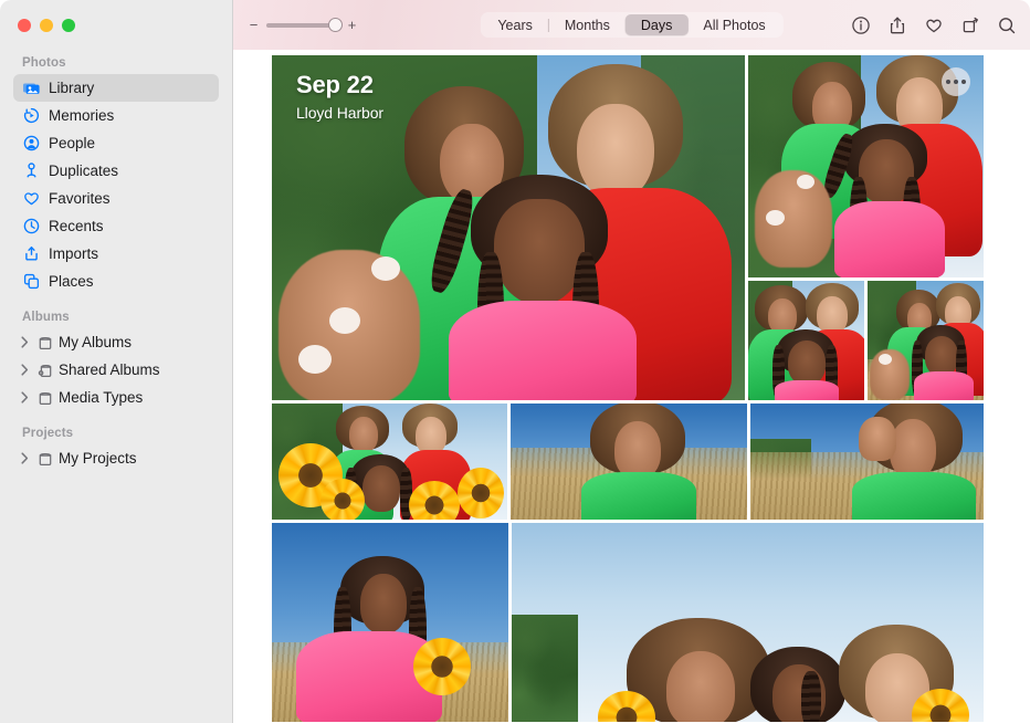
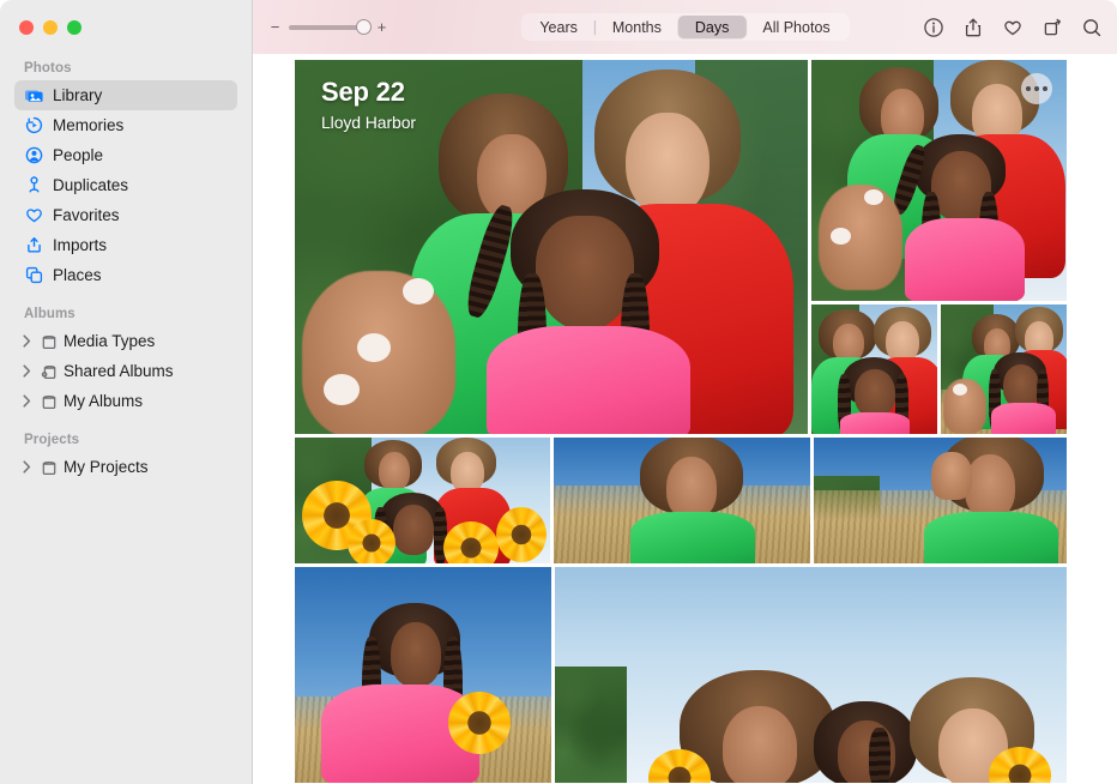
  Photos
  Library
  Memories
  People
  Duplicates
  Favorites
- Recents
  Imports
  Places
  Albums
- My Albums
+ Media Types
  Shared Albums
- Media Types
+ My Albums
  Projects
  My Projects
  −
  +
  Years
  Months
  Days
  All Photos
  Sep 22
  Lloyd Harbor
